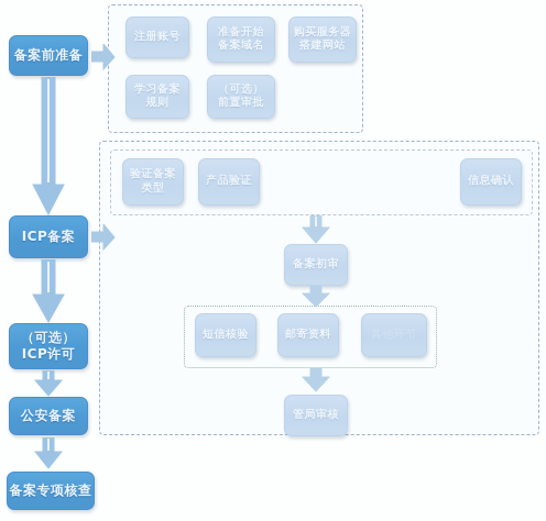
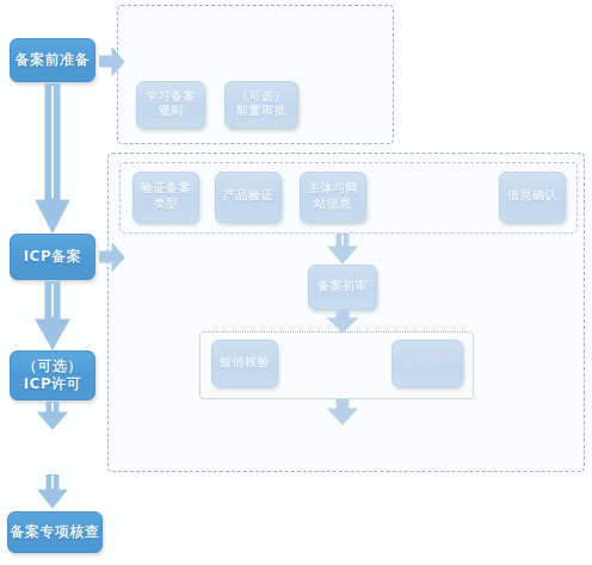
  备案前准备
  ICP备案
  （可选）
  ICP许可
- 公安备案
  备案专项核查
- 注册账号
- 准备开始
- 备案域名
- 购买服务器
- 搭建网站
  学习备案
  规则
  （可选）
  前置审批
  验证备案
  类型
  产品验证
+ 主体与网
+ 站信息
  信息确认
  备案初审
  短信核验
- 邮寄资料
- 管局审核
